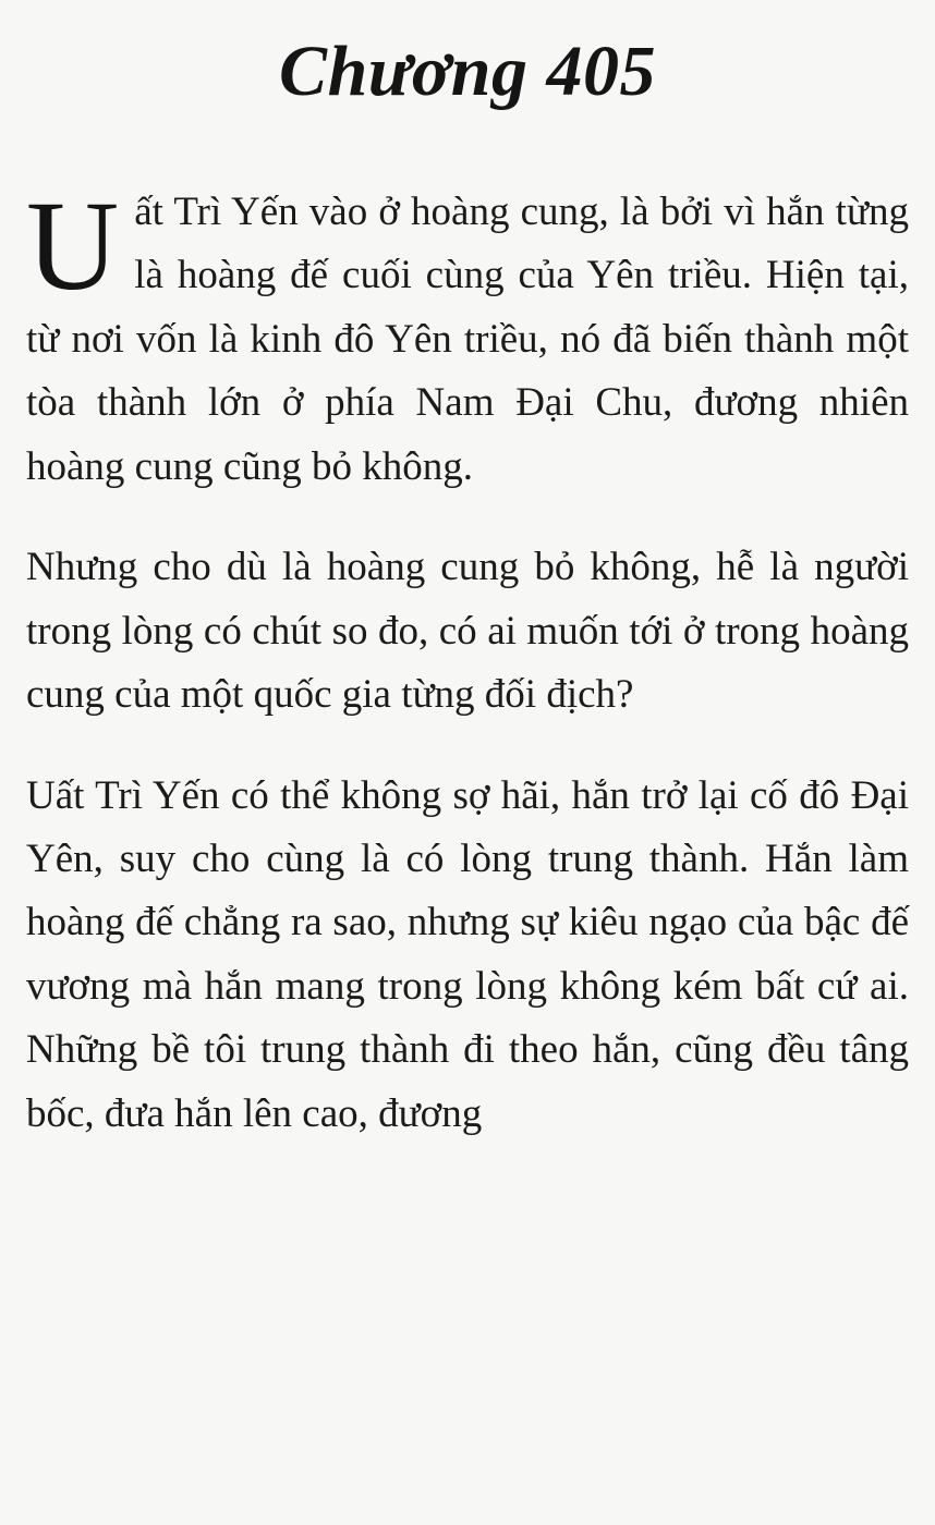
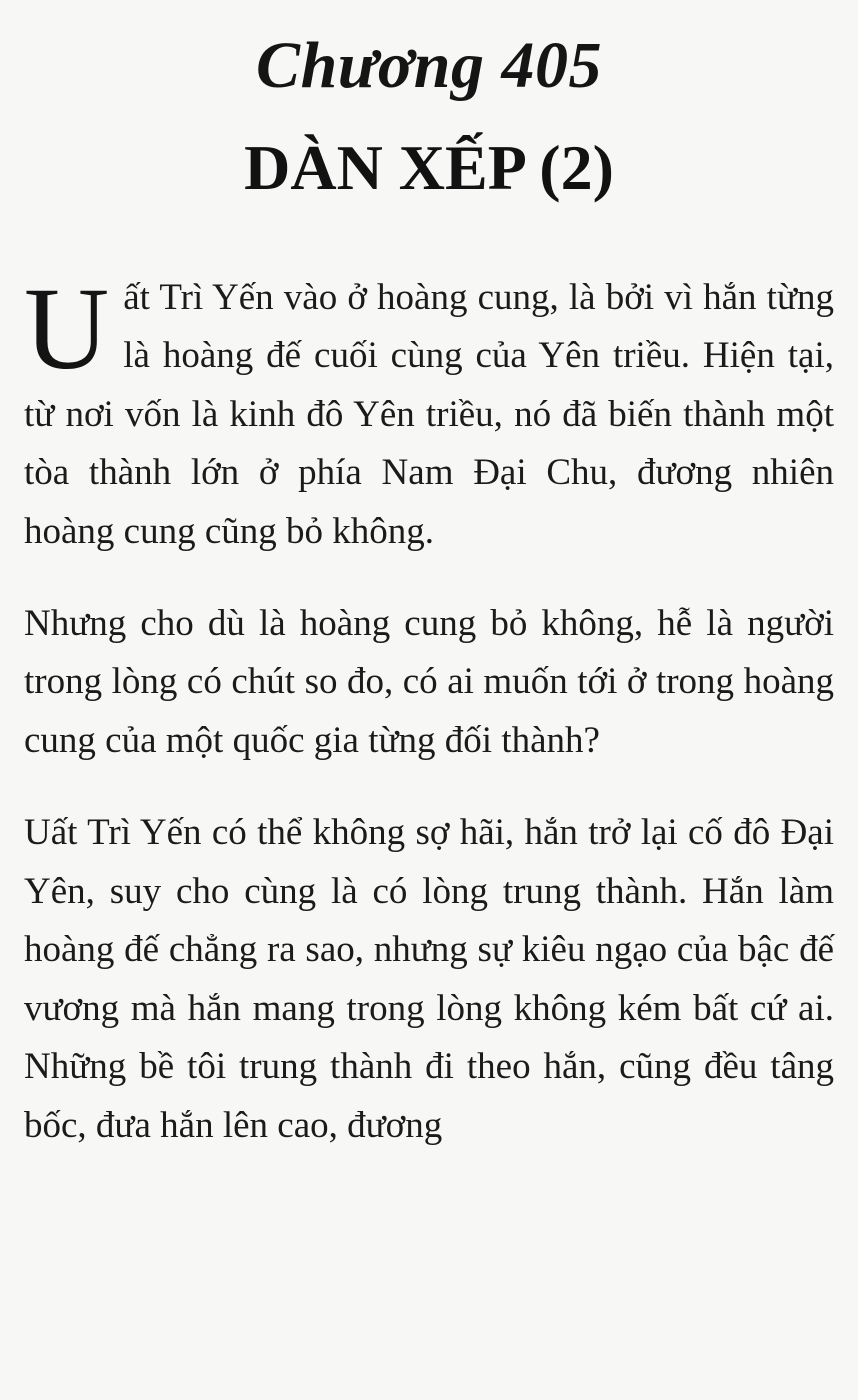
  Chương 405
+ DÀN XẾP (2)
  Uất Trì Yến vào ở hoàng cung, là bởi vì hắn từng là hoàng đế cuối cùng của Yên triều. Hiện tại, từ nơi vốn là kinh đô Yên triều, nó đã biến thành một tòa thành lớn ở phía Nam Đại Chu, đương nhiên hoàng cung cũng bỏ không.
- Nhưng cho dù là hoàng cung bỏ không, hễ là người trong lòng có chút so đo, có ai muốn tới ở trong hoàng cung của một quốc gia từng đối địch?
+ Nhưng cho dù là hoàng cung bỏ không, hễ là người trong lòng có chút so đo, có ai muốn tới ở trong hoàng cung của một quốc gia từng đối thành?
  Uất Trì Yến có thể không sợ hãi, hắn trở lại cố đô Đại Yên, suy cho cùng là có lòng trung thành. Hắn làm hoàng đế chẳng ra sao, nhưng sự kiêu ngạo của bậc đế vương mà hắn mang trong lòng không kém bất cứ ai. Những bề tôi trung thành đi theo hắn, cũng đều tâng bốc, đưa hắn lên cao, đương
